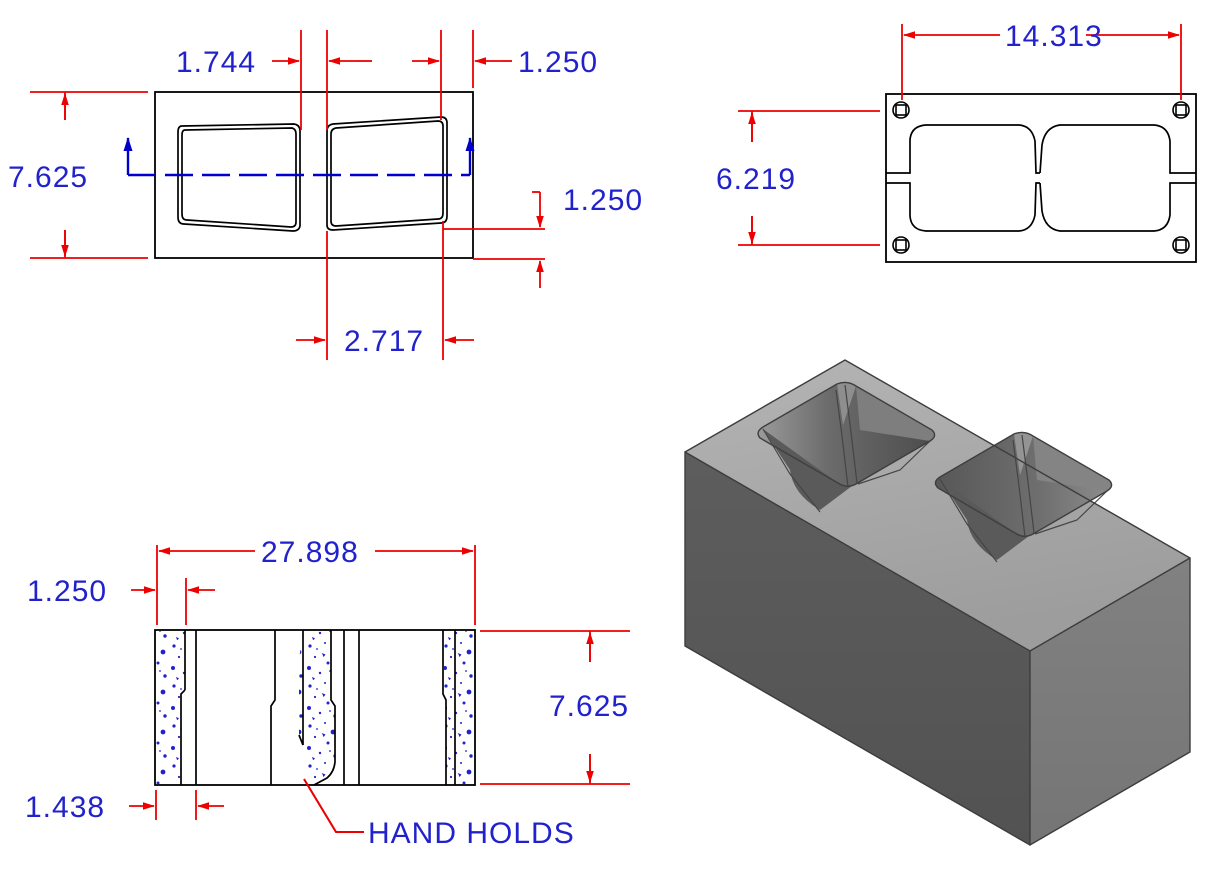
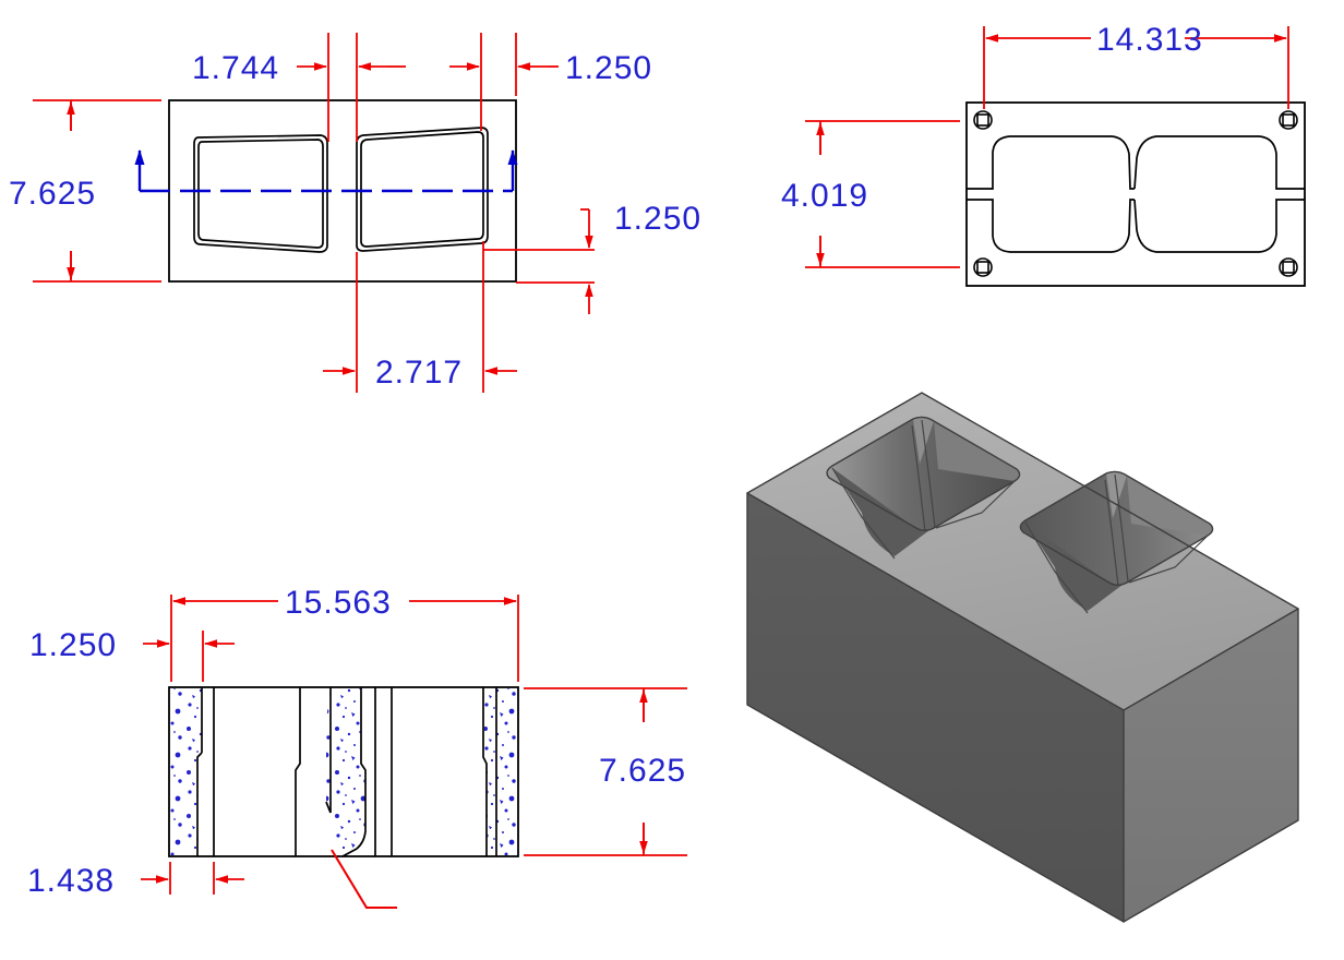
  1.744
  1.250
  7.625
  1.250
  2.717
  14.313
- 6.219
+ 4.019
- 27.898
+ 15.563
  1.250
  1.438
  7.625
- HAND HOLDS
